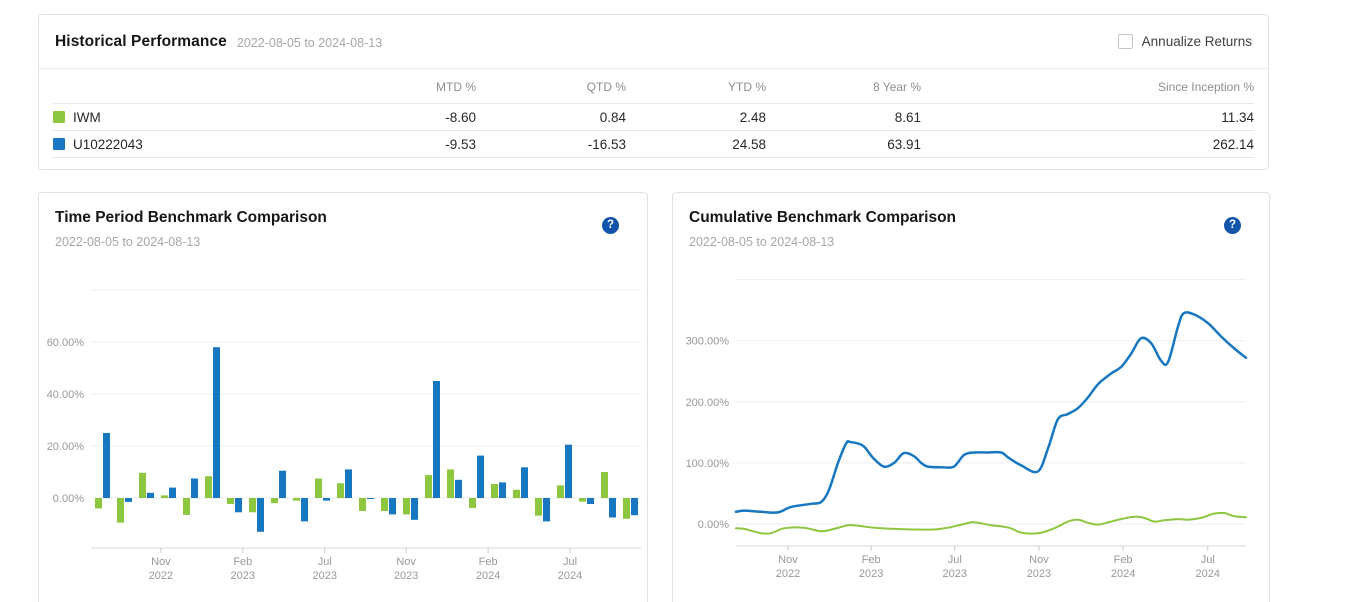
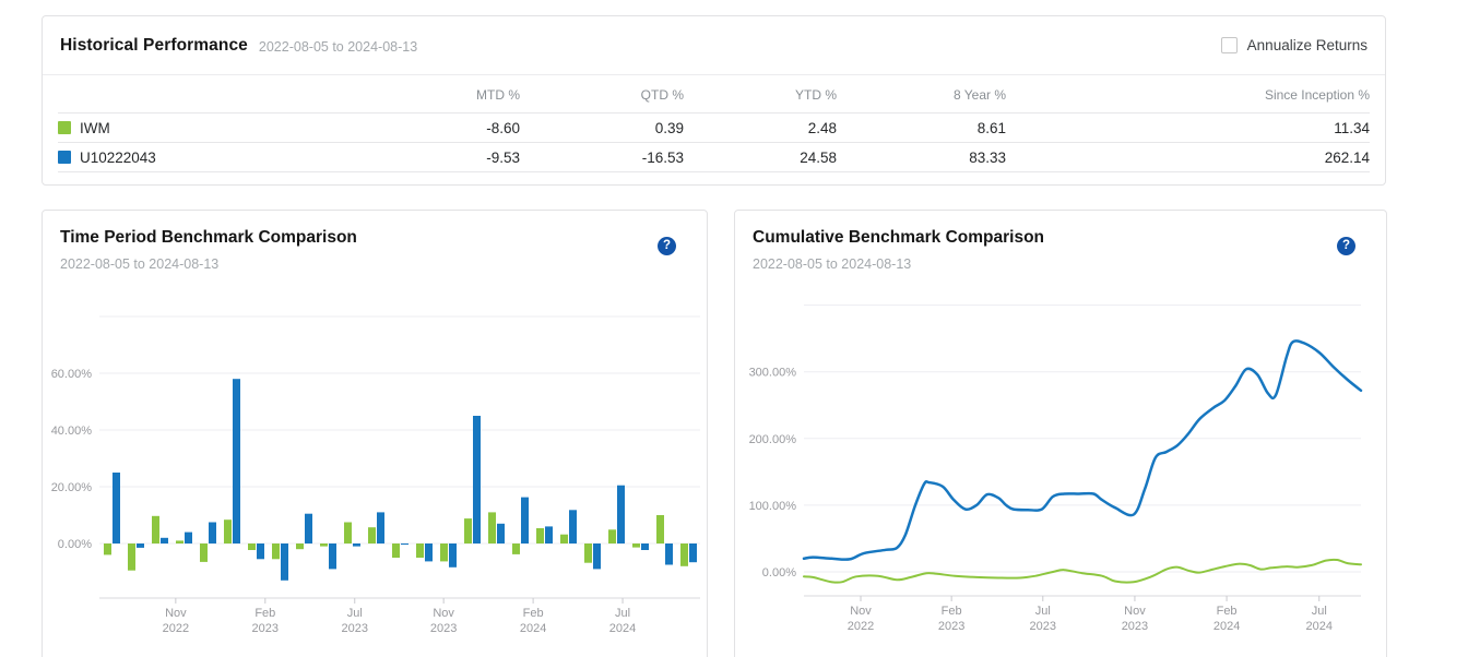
  Historical Performance
  2022-08-05 to 2024-08-13
  Annualize Returns
  	MTD %	QTD %	YTD %	8 Year %	Since Inception %
- IWM	-8.60	0.84	2.48	8.61	11.34
+ IWM	-8.60	0.39	2.48	8.61	11.34
- U10222043	-9.53	-16.53	24.58	63.91	262.14
+ U10222043	-9.53	-16.53	24.58	83.33	262.14
  0.00%
  20.00%
  40.00%
  60.00%
  Nov
  2022
  Feb
  2023
  Jul
  2023
  Nov
  2023
  Feb
  2024
  Jul
  2024
  Time Period Benchmark Comparison
  2022-08-05 to 2024-08-13
  ?
  0.00%
  100.00%
  200.00%
  300.00%
  Nov
  2022
  Feb
  2023
  Jul
  2023
  Nov
  2023
  Feb
  2024
  Jul
  2024
  Cumulative Benchmark Comparison
  2022-08-05 to 2024-08-13
  ?
